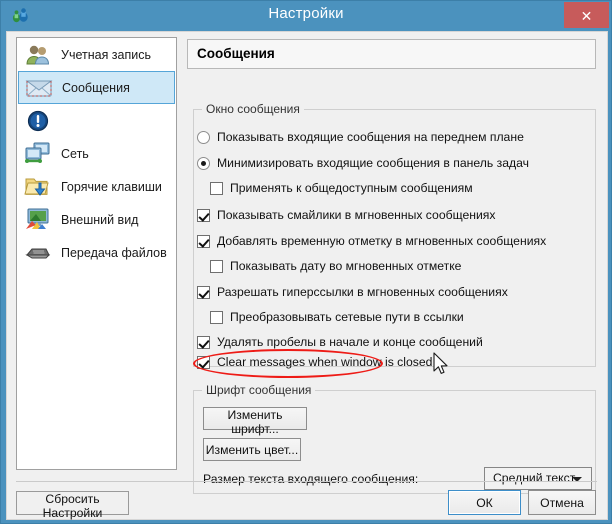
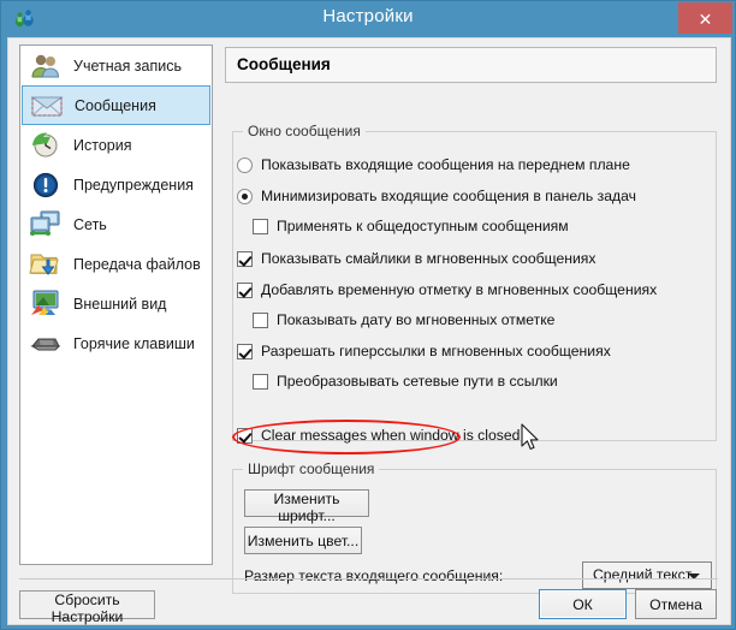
  Настройки
  ✕
  Учетная запись
  Сообщения
+ История
+ Предупреждения
  Сеть
- Горячие клавиши
+ Передача файлов
  Внешний вид
- Передача файлов
+ Горячие клавиши
  Сообщения
  Окно сообщения
  Показывать входящие сообщения на переднем плане
  Минимизировать входящие сообщения в панель задач
  Применять к общедоступным сообщениям
  Показывать смайлики в мгновенных сообщениях
  Добавлять временную отметку в мгновенных сообщениях
  Показывать дату во мгновенных отметке
  Разрешать гиперссылки в мгновенных сообщениях
  Преобразовывать сетевые пути в ссылки
- Удалять пробелы в начале и конце сообщений
  Clear messages when window is closed
  Шрифт сообщения
  Изменить шрифт...
  Изменить цвет...
  Размер текста входящего сообщения:
  Средний текст
  Сбросить Настройки
  ОК
  Отмена
